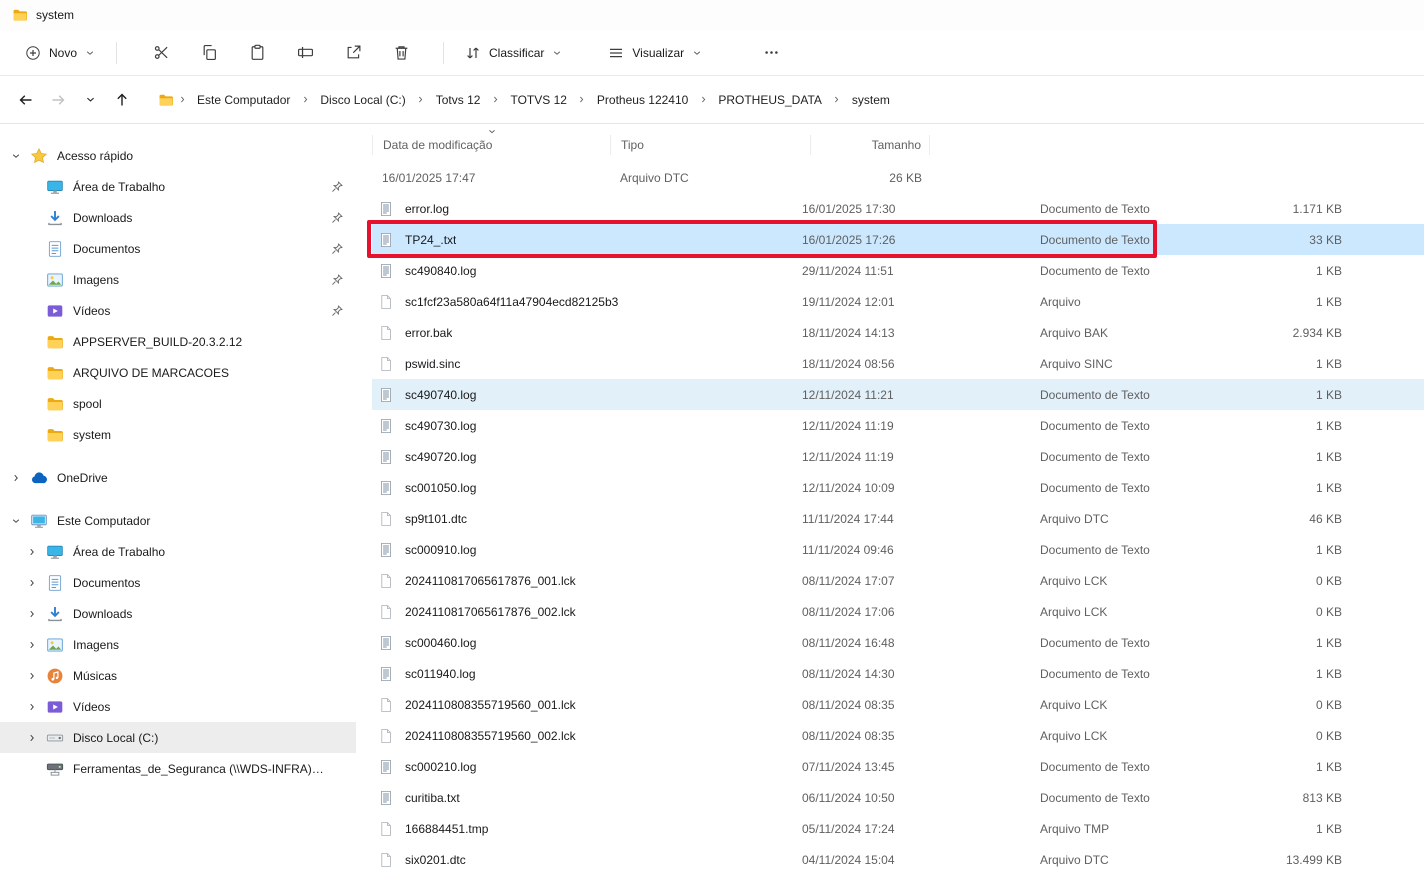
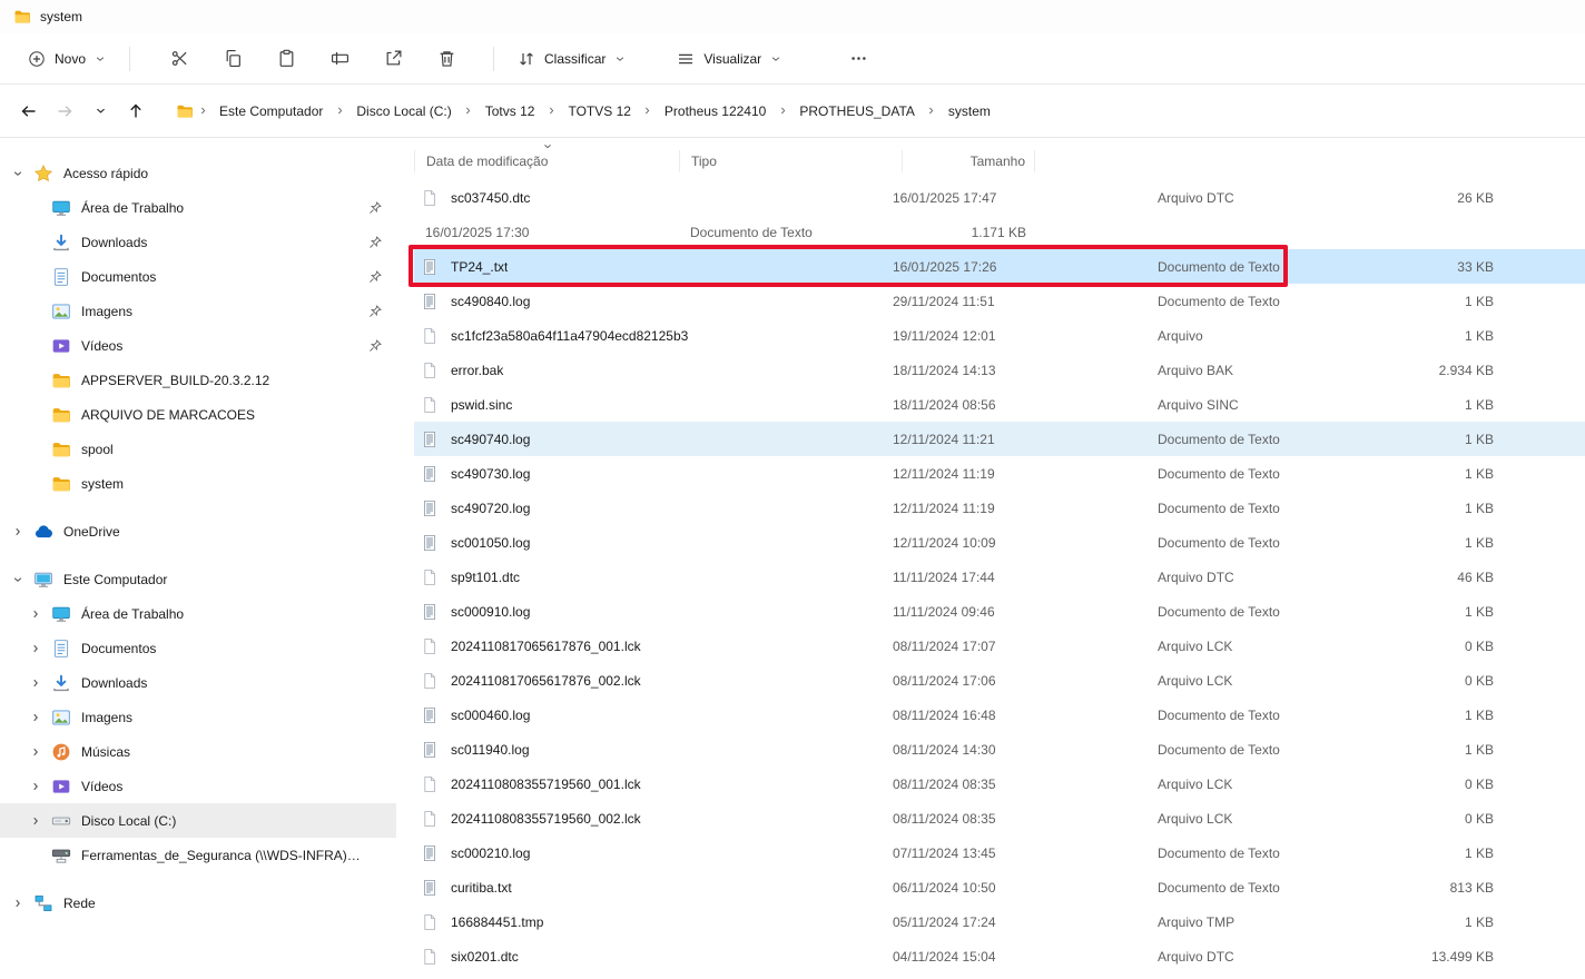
  system
  Novo
  Classificar
  Visualizar
  Este Computador
  Disco Local (C:)
  Totvs 12
  TOTVS 12
  Protheus 122410
  PROTHEUS_DATA
  system
  Acesso rápido
  Área de Trabalho
  Downloads
  Documentos
  Imagens
  Vídeos
  APPSERVER_BUILD-20.3.2.12
  ARQUIVO DE MARCACOES
  spool
  system
  OneDrive
  Este Computador
  Área de Trabalho
  Documentos
  Downloads
  Imagens
  Músicas
  Vídeos
  Disco Local (C:)
  Ferramentas_de_Seguranca (\\WDS-INFRA) (K:)
+ Rede
  Data de modificação
  Tipo
  Tamanho
+ sc037450.dtc
  16/01/2025 17:47
  Arquivo DTC
  26 KB
- error.log
  16/01/2025 17:30
  Documento de Texto
  1.171 KB
  TP24_.txt
  16/01/2025 17:26
  Documento de Texto
  33 KB
  sc490840.log
  29/11/2024 11:51
  Documento de Texto
  1 KB
  sc1fcf23a580a64f11a47904ecd82125b3
  19/11/2024 12:01
  Arquivo
  1 KB
  error.bak
  18/11/2024 14:13
  Arquivo BAK
  2.934 KB
  pswid.sinc
  18/11/2024 08:56
  Arquivo SINC
  1 KB
  sc490740.log
  12/11/2024 11:21
  Documento de Texto
  1 KB
  sc490730.log
  12/11/2024 11:19
  Documento de Texto
  1 KB
  sc490720.log
  12/11/2024 11:19
  Documento de Texto
  1 KB
  sc001050.log
  12/11/2024 10:09
  Documento de Texto
  1 KB
  sp9t101.dtc
  11/11/2024 17:44
  Arquivo DTC
  46 KB
  sc000910.log
  11/11/2024 09:46
  Documento de Texto
  1 KB
  2024110817065617876_001.lck
  08/11/2024 17:07
  Arquivo LCK
  0 KB
  2024110817065617876_002.lck
  08/11/2024 17:06
  Arquivo LCK
  0 KB
  sc000460.log
  08/11/2024 16:48
  Documento de Texto
  1 KB
  sc011940.log
  08/11/2024 14:30
  Documento de Texto
  1 KB
  2024110808355719560_001.lck
  08/11/2024 08:35
  Arquivo LCK
  0 KB
  2024110808355719560_002.lck
  08/11/2024 08:35
  Arquivo LCK
  0 KB
  sc000210.log
  07/11/2024 13:45
  Documento de Texto
  1 KB
  curitiba.txt
  06/11/2024 10:50
  Documento de Texto
  813 KB
  166884451.tmp
  05/11/2024 17:24
  Arquivo TMP
  1 KB
  six0201.dtc
  04/11/2024 15:04
  Arquivo DTC
  13.499 KB
